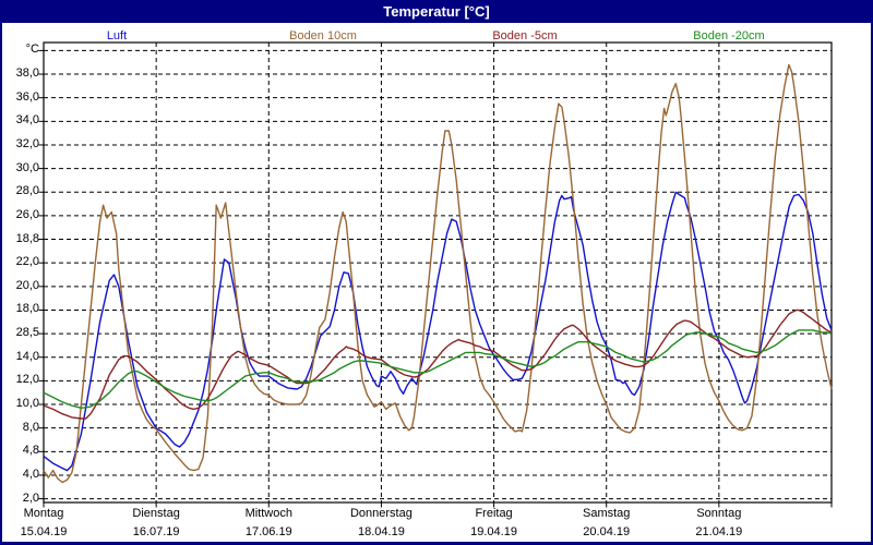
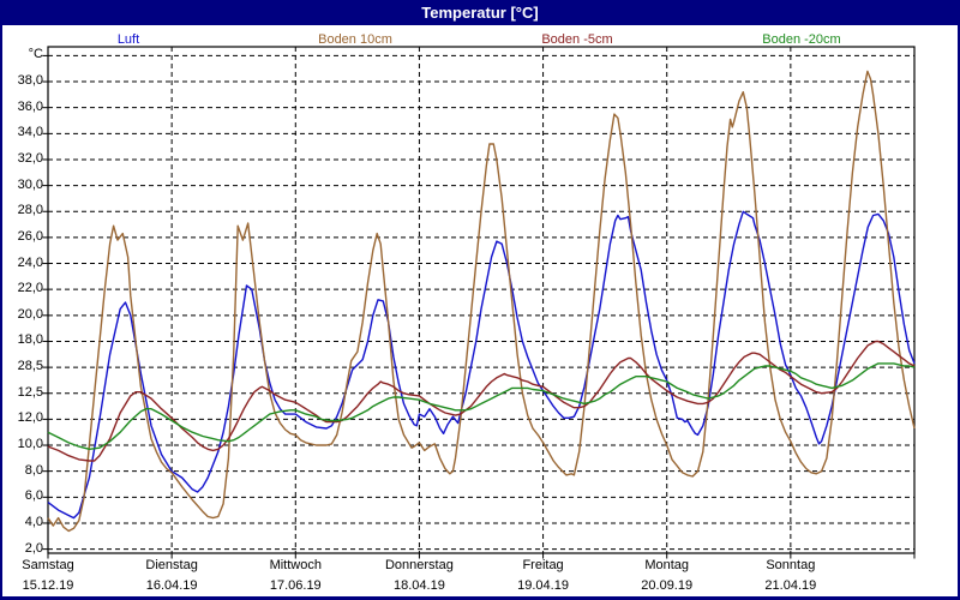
  Temperatur [°C]
  Luft
  Boden 10cm
  Boden -5cm
  Boden -20cm
  °C
  38,0
  36,0
  34,0
  32,0
  30,0
  28,0
  26,0
- 18,8
+ 24,0
  22,0
  20,0
  18,0
  28,5
- 14,0
+ 12,5
  12,0
  10,0
  8,0
- 4,8
+ 6,0
  4,0
  2,0
- Montag
+ Samstag
- 15.04.19
+ 15.12.19
  Dienstag
- 16.07.19
+ 16.04.19
  Mittwoch
  17.06.19
  Donnerstag
  18.04.19
  Freitag
  19.04.19
- Samstag
+ Montag
- 20.04.19
+ 20.09.19
  Sonntag
  21.04.19
